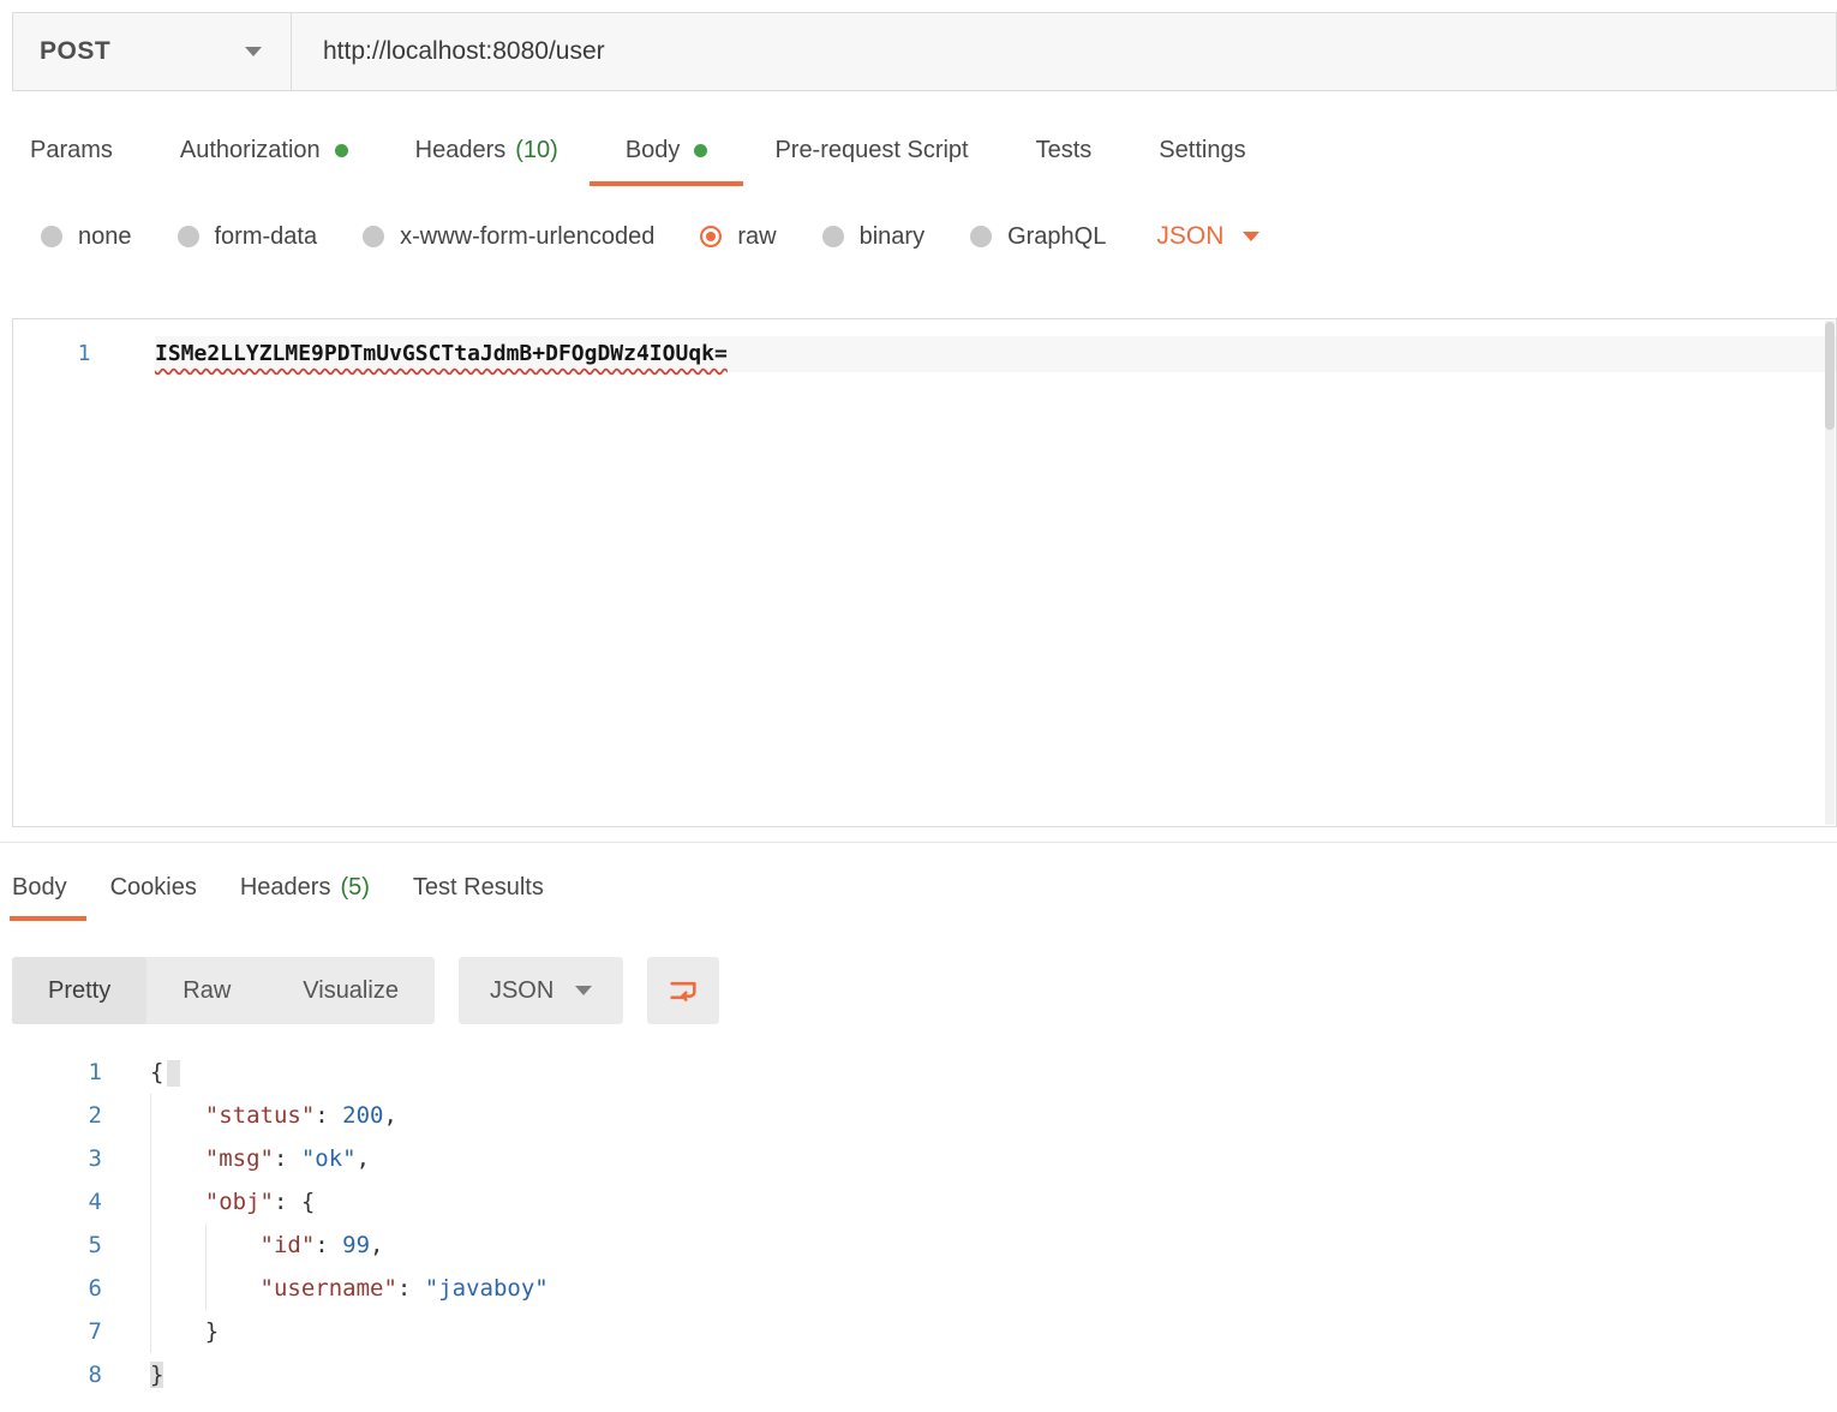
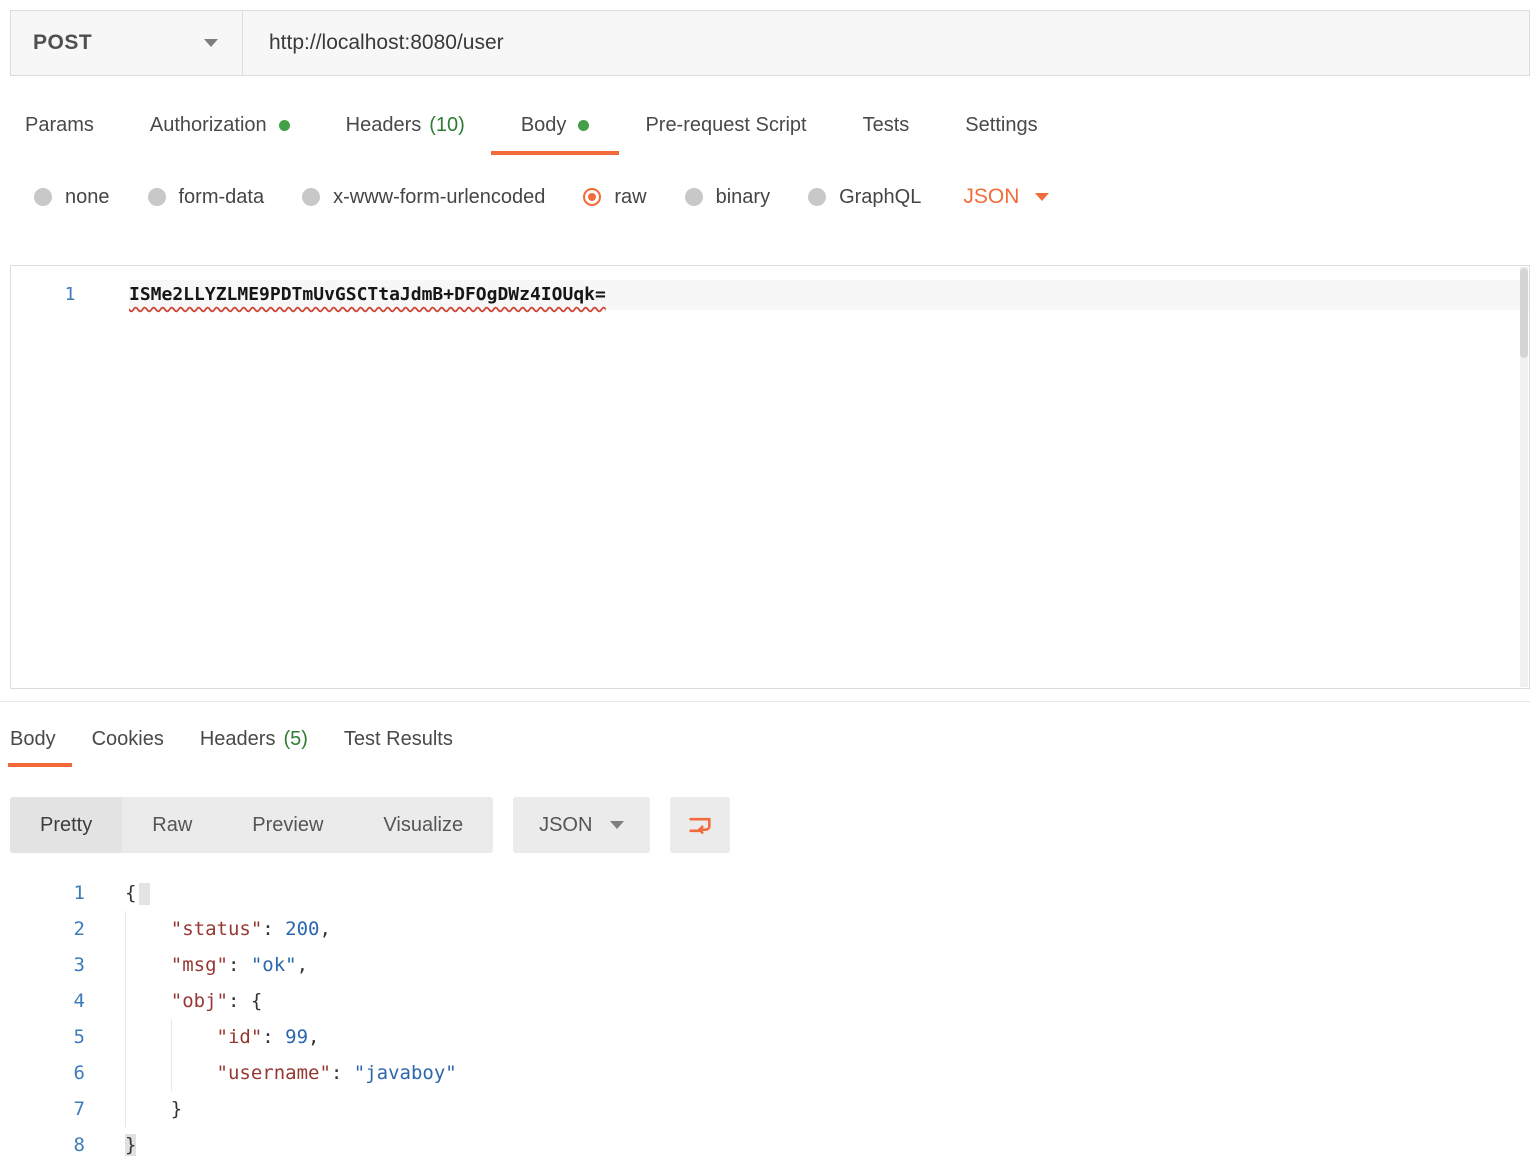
  POST
  http://localhost:8080/user
  Params
  Authorization
  Headers
  (10)
  Body
  Pre-request Script
  Tests
  Settings
  none
  form-data
  x-www-form-urlencoded
  raw
  binary
  GraphQL
  JSON
  1
  ISMe2LLYZLME9PDTmUvGSCTtaJdmB+DFOgDWz4IOUqk=
  Body
  Cookies
  Headers
  (5)
  Test Results
  Pretty
  Raw
+ Preview
  Visualize
  JSON
  1
  {
  2
  "status": 200,
  3
  "msg": "ok",
  4
  "obj": {
  5
  "id": 99,
  6
  "username": "javaboy"
  7
  }
  8
  }
